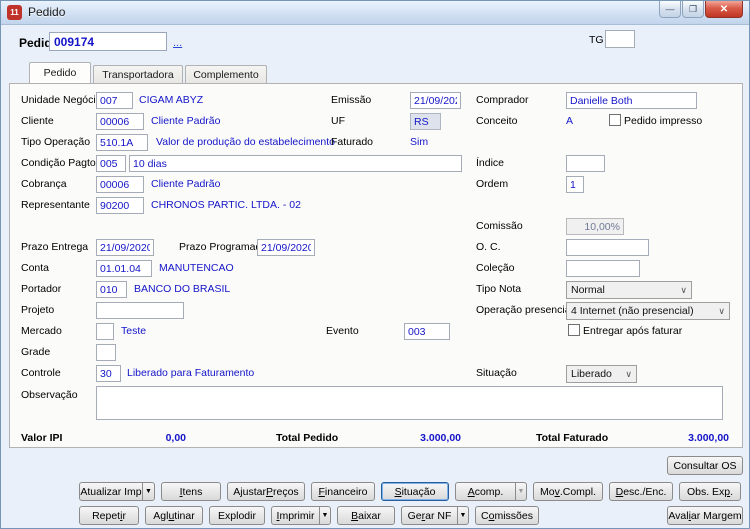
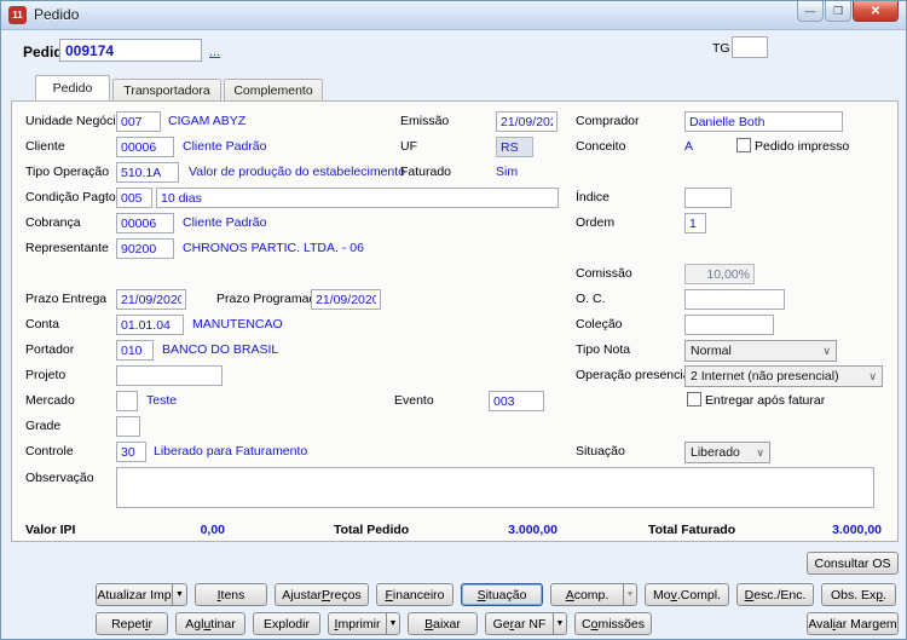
  11
  Pedido
  —
  ❐
  ✕
  Pedid
  009174
  ...
  TG
  Pedido
  Transportadora
  Complemento
  Unidade Negóci
  007
  CIGAM ABYZ
  Emissão
  21/09/20
  Comprador
  Danielle Both
  Cliente
  00006
  Cliente Padrão
  UF
  RS
  Conceito
  A
  Pedido impresso
  Tipo Operação
  510.1A
  Valor de produção do estabelecimento
  Faturado
  Sim
  Condição Pagto
  005
  10 dias
  Índice
  Cobrança
  00006
  Cliente Padrão
  Ordem
  1
  Representante
  90200
- CHRONOS PARTIC. LTDA. - 02
+ CHRONOS PARTIC. LTDA. - 06
  Comissão
  10,00%
  Prazo Entrega
  21/09/2020
  Prazo Programa
  21/09/2020
  O. C.
  Conta
  01.01.04
  MANUTENCAO
  Coleção
  Portador
  010
  BANCO DO BRASIL
  Tipo Nota
  Normal
  ∨
  Projeto
  Operação presenci
- 4 Internet (não presencial)
+ 2 Internet (não presencial)
  ∨
  Mercado
  Teste
  Evento
  003
  Entregar após faturar
  Grade
  Controle
  30
  Liberado para Faturamento
  Situação
  Liberado
  ∨
  Observação
  Valor IPI
  0,00
  Total Pedido
  3.000,00
  Total Faturado
  3.000,00
  Consultar OS
  Atualizar Imp
  I
  tens
  Ajustar
  P
  reços
  F
  inanceiro
  S
  ituação
  A
  comp.
  Mo
  v
  .Compl.
  D
  esc./Enc.
  Obs. Ex
  p
  .
  Repet
  i
  r
  Agl
  u
  tinar
  Explodir
  I
  mprimir
  B
  aixar
  Ge
  r
  ar NF
  C
  o
  missões
  Aval
  i
  ar Margem
